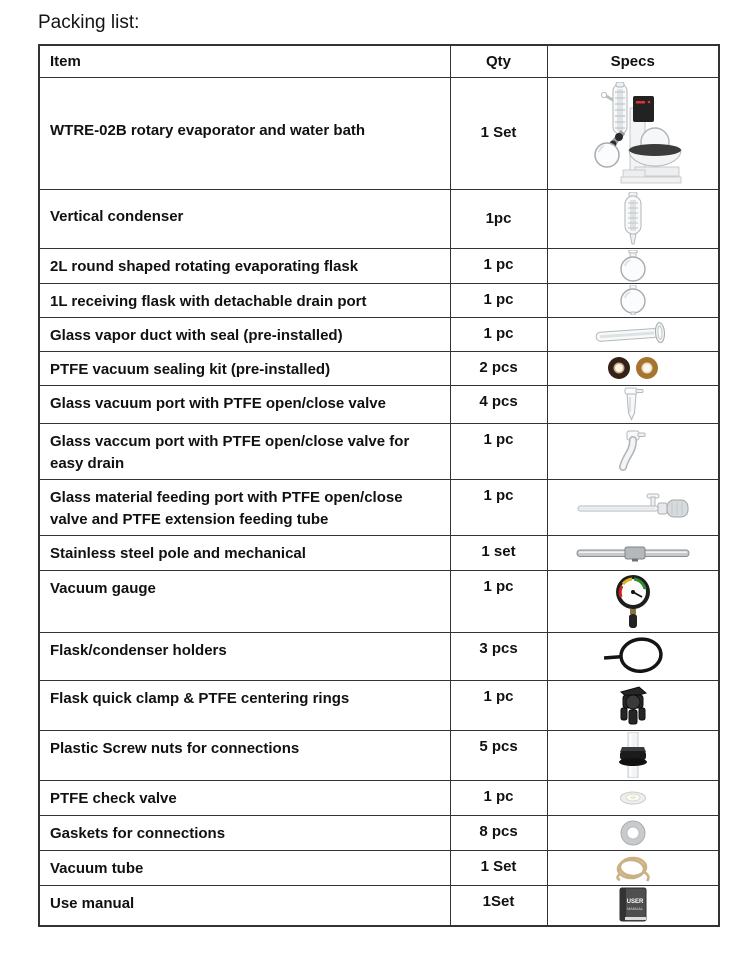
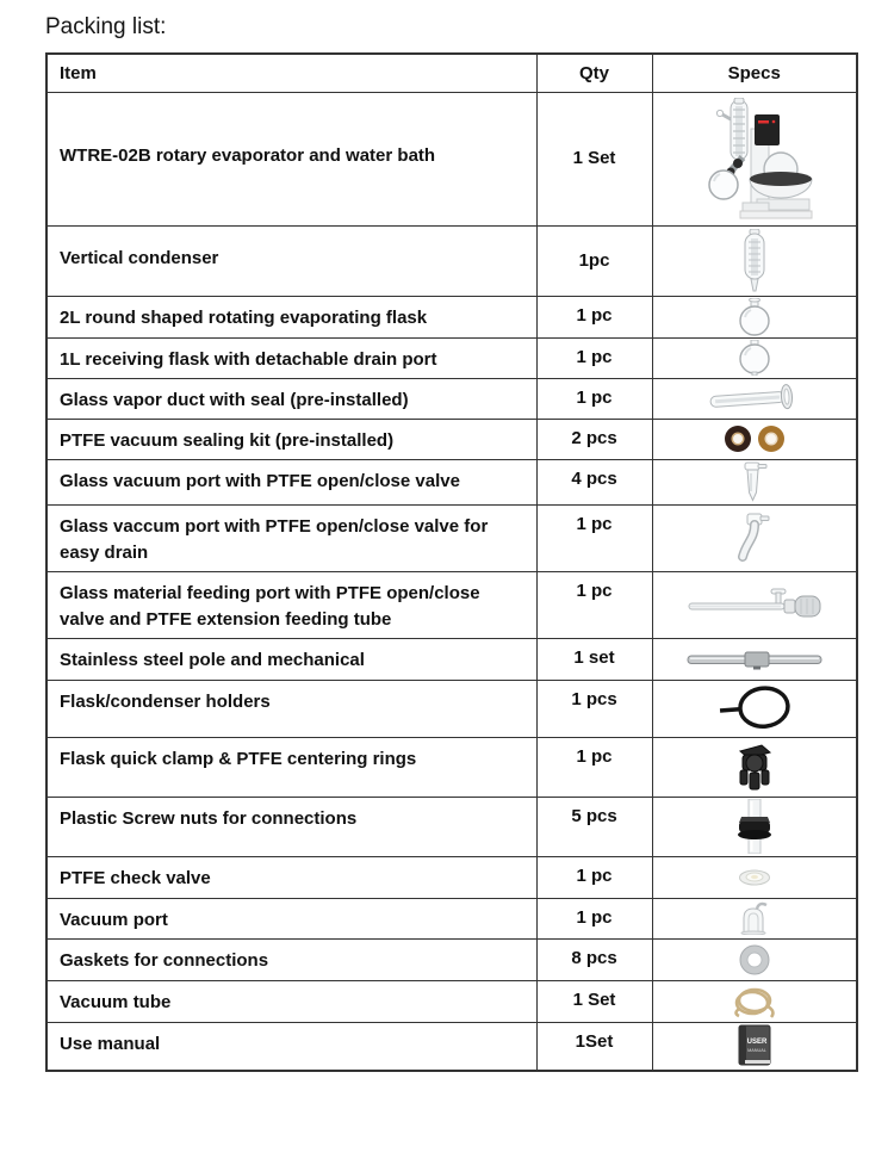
  Packing list:
  Item	Qty	Specs
  WTRE-02B rotary evaporator and water bath	1 Set
  Vertical condenser	1pc
  2L round shaped rotating evaporating flask	1 pc
  1L receiving flask with detachable drain port	1 pc
  Glass vapor duct with seal (pre-installed)	1 pc
  PTFE vacuum sealing kit (pre-installed)	2 pcs
  Glass vacuum port with PTFE open/close valve	4 pcs
  Glass vaccum port with PTFE open/close valve for easy drain	1 pc
  Glass material feeding port with PTFE open/close valve and PTFE extension feeding tube	1 pc
  Stainless steel pole and mechanical	1 set
- Vacuum gauge	1 pc
- Flask/condenser holders	3 pcs
+ Flask/condenser holders	1 pcs
  Flask quick clamp & PTFE centering rings	1 pc
  Plastic Screw nuts for connections	5 pcs
  PTFE check valve	1 pc
+ Vacuum port	1 pc
  Gaskets for connections	8 pcs
  Vacuum tube	1 Set
